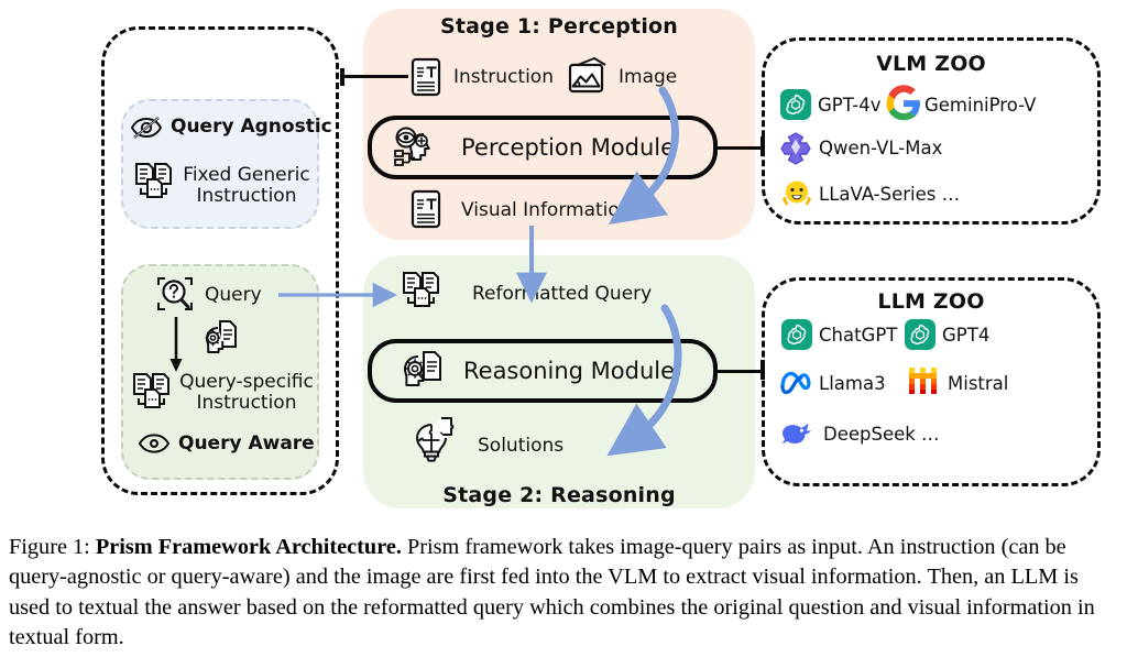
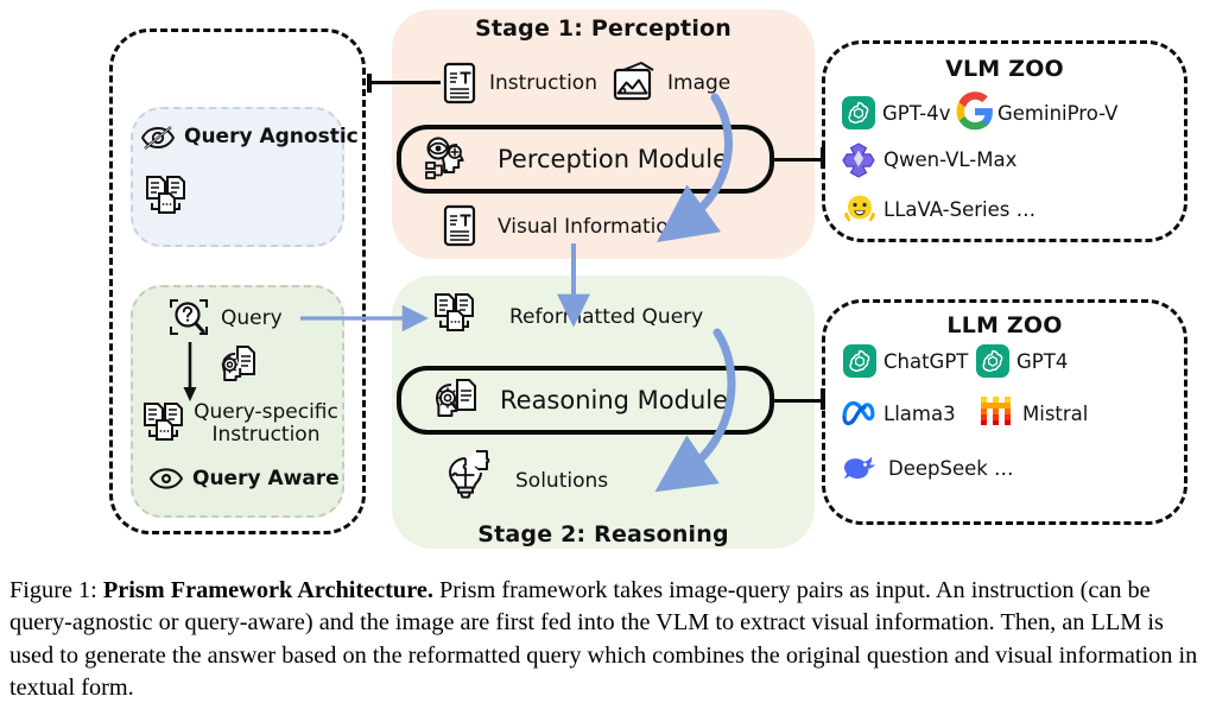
  Query Agnostic
- Fixed Generic Instruction
  Query
  Query-specific Instruction
  Query Aware
  Stage 1: Perception
  Instruction
  Image
  Perception Module
  Visual Information
  Reformatted Query
  Reasoning Module
  Solutions
  Stage 2: Reasoning
  VLM ZOO
  GPT-4v
  GeminiPro-V
  Qwen-VL-Max
  LLaVA-Series …
  LLM ZOO
  ChatGPT
  GPT4
  Llama3
  Mistral
  DeepSeek …
- Figure 1: Prism Framework Architecture. Prism framework takes image-query pairs as input. An instruction (can be query-agnostic or query-aware) and the image are first fed into the VLM to extract visual information. Then, an LLM is used to textual the answer based on the reformatted query which combines the original question and visual information in textual form.
+ Figure 1: Prism Framework Architecture. Prism framework takes image-query pairs as input. An instruction (can be query-agnostic or query-aware) and the image are first fed into the VLM to extract visual information. Then, an LLM is used to generate the answer based on the reformatted query which combines the original question and visual information in textual form.
